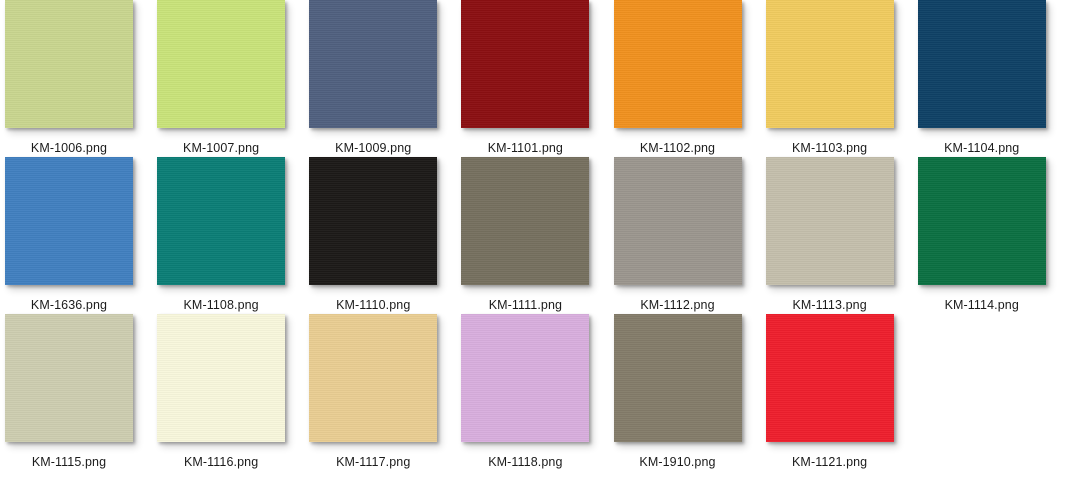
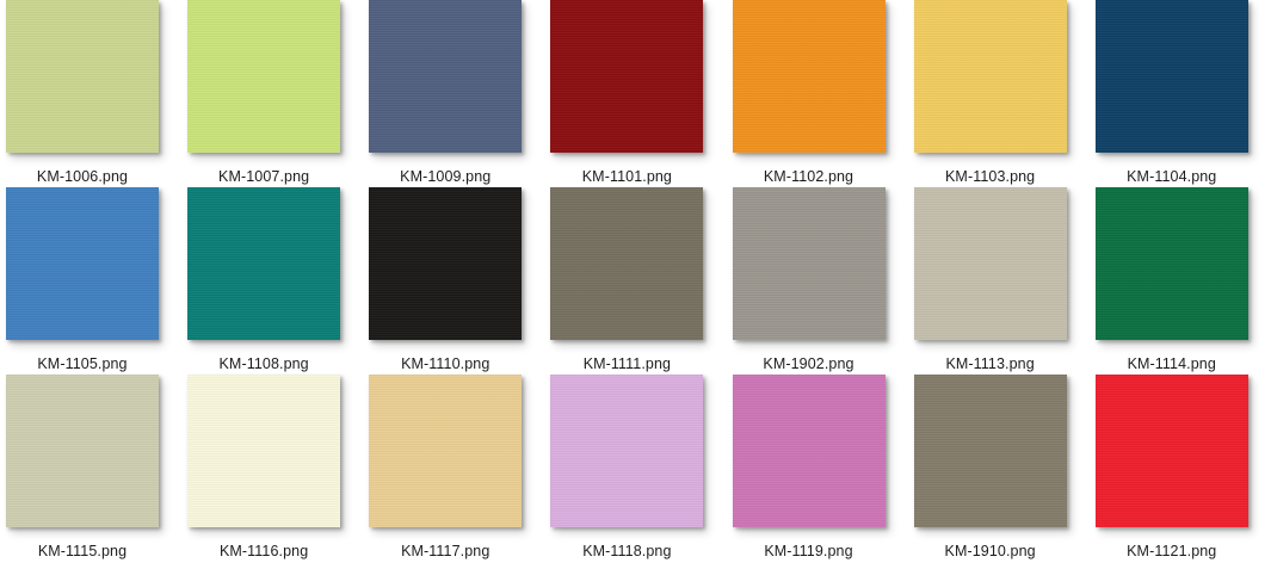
  KM-1006.png
  KM-1007.png
  KM-1009.png
  KM-1101.png
  KM-1102.png
  KM-1103.png
  KM-1104.png
- KM-1636.png
+ KM-1105.png
  KM-1108.png
  KM-1110.png
  KM-1111.png
- KM-1112.png
+ KM-1902.png
  KM-1113.png
  KM-1114.png
  KM-1115.png
  KM-1116.png
  KM-1117.png
  KM-1118.png
+ KM-1119.png
  KM-1910.png
  KM-1121.png
